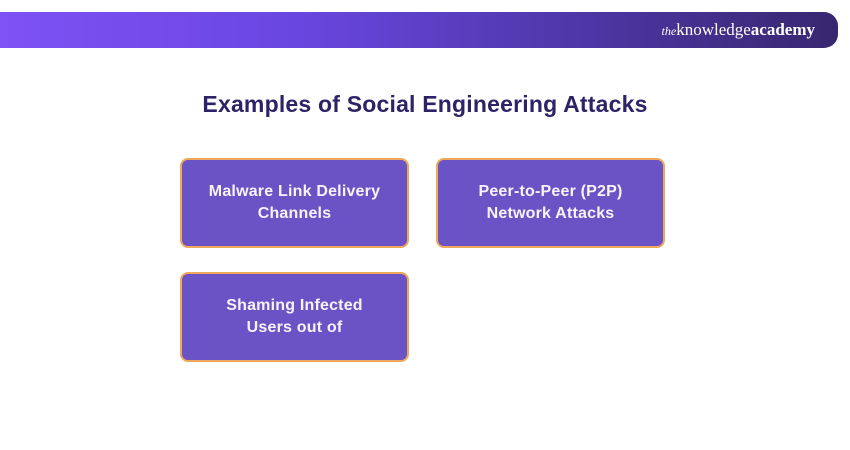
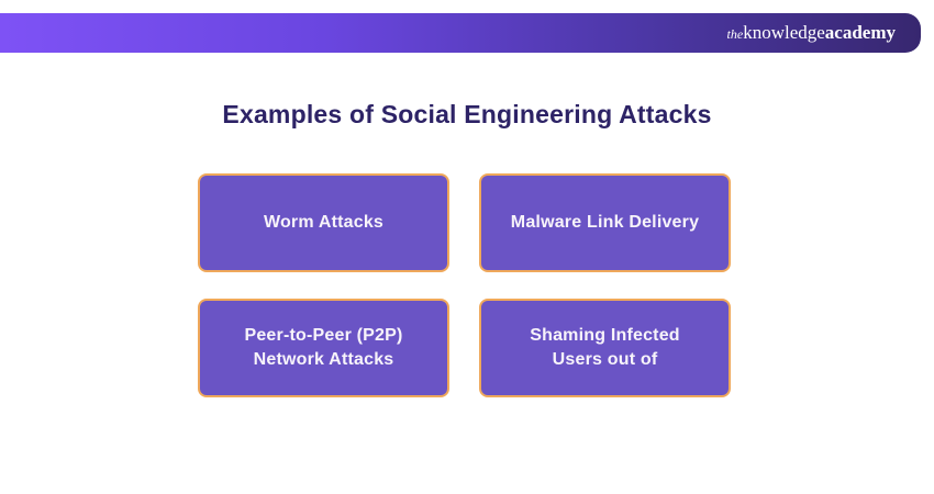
  theknowledgeacademy
  Examples of Social Engineering Attacks
+ Worm Attacks
  Malware Link Delivery
- Channels
  Peer-to-Peer (P2P)
  Network Attacks
  Shaming Infected
  Users out of
